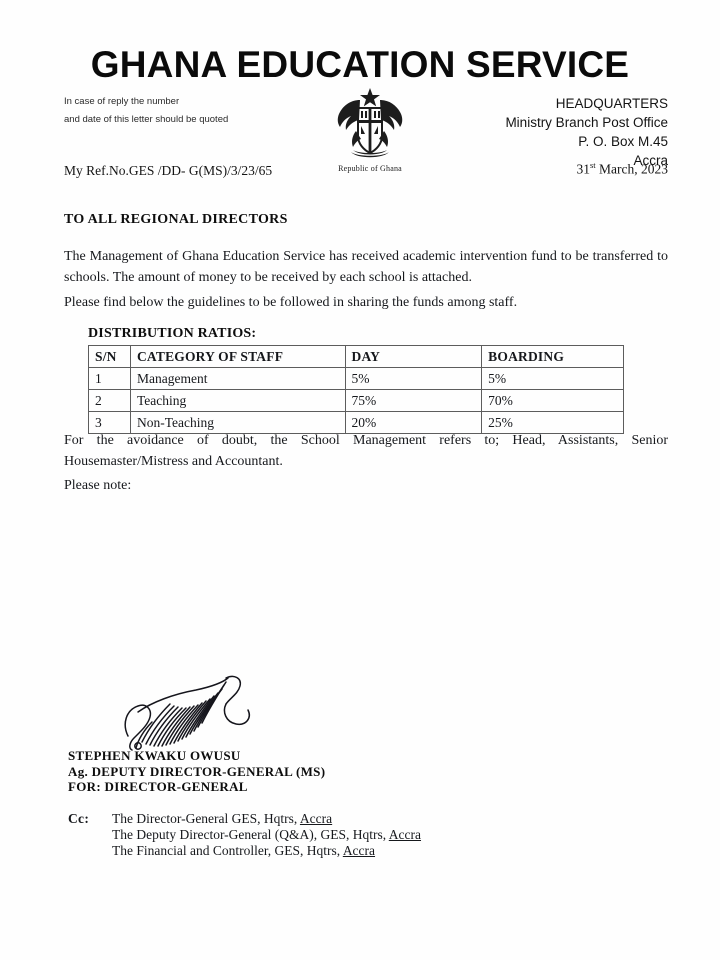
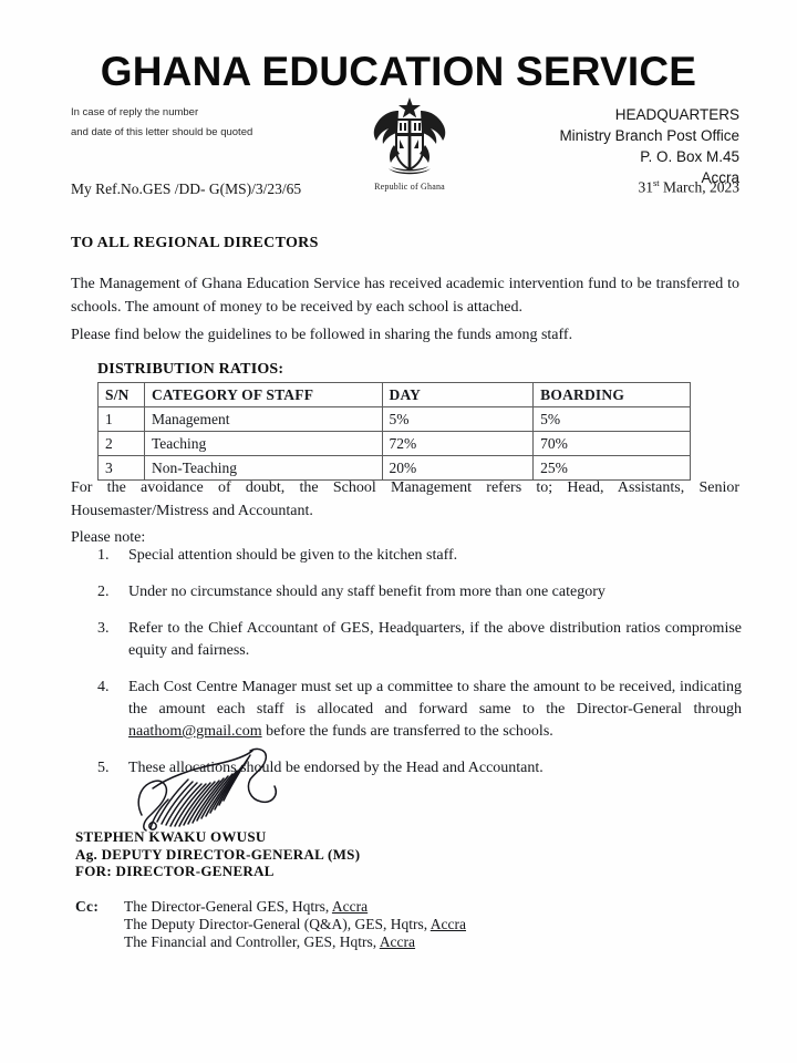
  GHANA EDUCATION SERVICE
  In case of reply the number
  and date of this letter should be quoted
  Republic of Ghana
  HEADQUARTERS
  Ministry Branch Post Office
  P. O. Box M.45
  Accra
  31st March, 2023
  My Ref.No.GES /DD- G(MS)/3/23/65
  TO ALL REGIONAL DIRECTORS
  The Management of Ghana Education Service has received academic intervention fund to be transferred to schools. The amount of money to be received by each school is attached.
  Please find below the guidelines to be followed in sharing the funds among staff.
  DISTRIBUTION RATIOS:
  S/N	CATEGORY OF STAFF	DAY	BOARDING
  1	Management	5%	5%
- 2	Teaching	75%	70%
+ 2	Teaching	72%	70%
  3	Non-Teaching	20%	25%
  For the avoidance of doubt, the School Management refers to; Head, Assistants, Senior Housemaster/Mistress and Accountant.
  Please note:
+ 1.
+ Special attention should be given to the kitchen staff.
+ 2.
+ Under no circumstance should any staff benefit from more than one category
+ 3.
+ Refer to the Chief Accountant of GES, Headquarters, if the above distribution ratios compromise equity and fairness.
+ 4.
+ Each Cost Centre Manager must set up a committee to share the amount to be received, indicating the amount each staff is allocated and forward same to the Director-General through naathom@gmail.com before the funds are transferred to the schools.
+ 5.
+ These allocations should be endorsed by the Head and Accountant.
  STEPHEN KWAKU OWUSU
  Ag. DEPUTY DIRECTOR-GENERAL (MS)
  FOR: DIRECTOR-GENERAL
  Cc:
  The Director-General GES, Hqtrs, Accra
  The Deputy Director-General (Q&A), GES, Hqtrs, Accra
  The Financial and Controller, GES, Hqtrs, Accra
